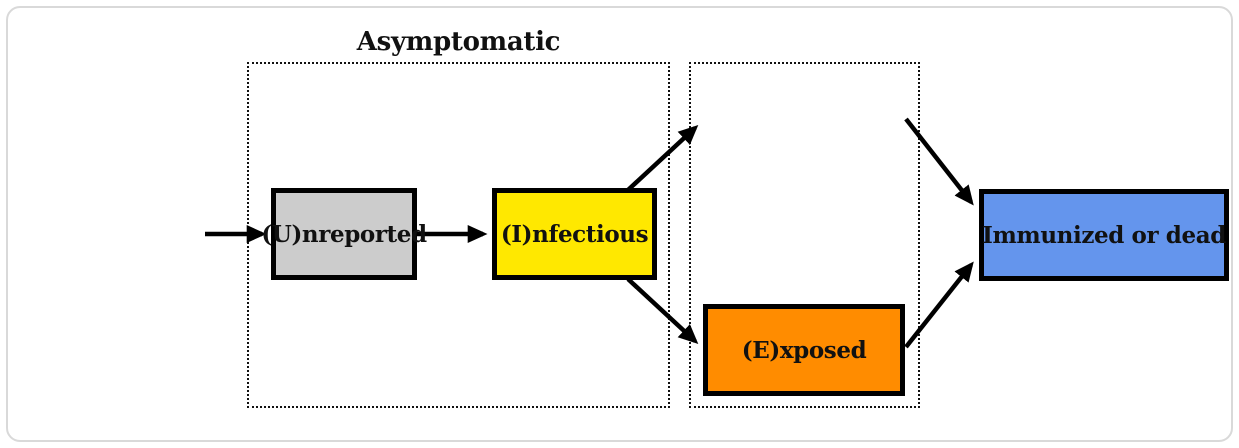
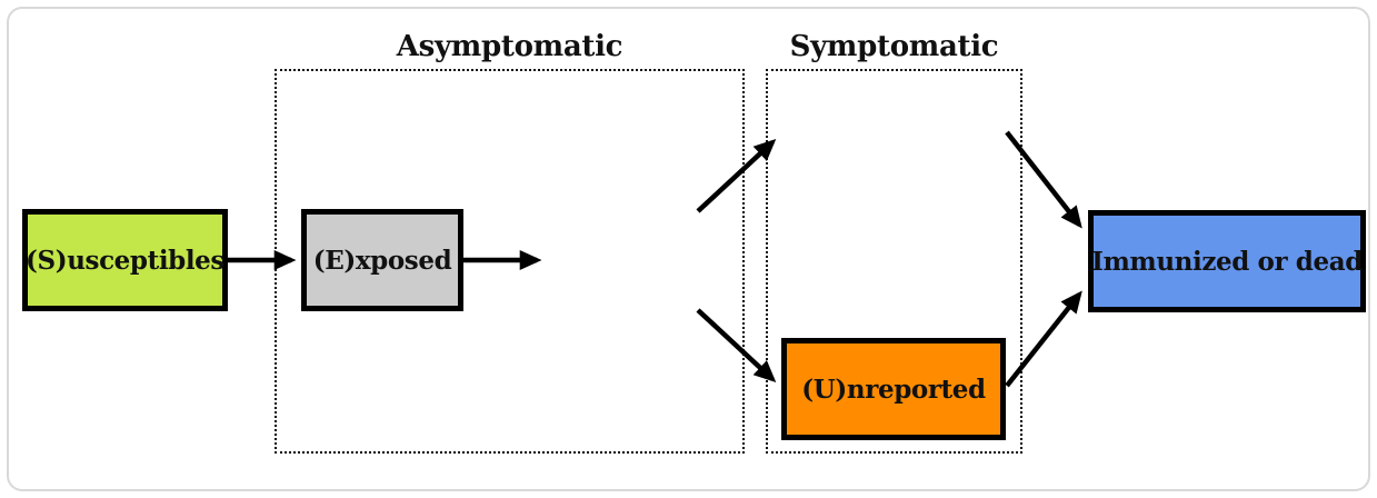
  Asymptomatic
+ Symptomatic
+ (S)usceptibles
- (U)nreported
+ (E)xposed
- (I)nfectious
- (E)xposed
+ (U)nreported
  Immunized or dead
